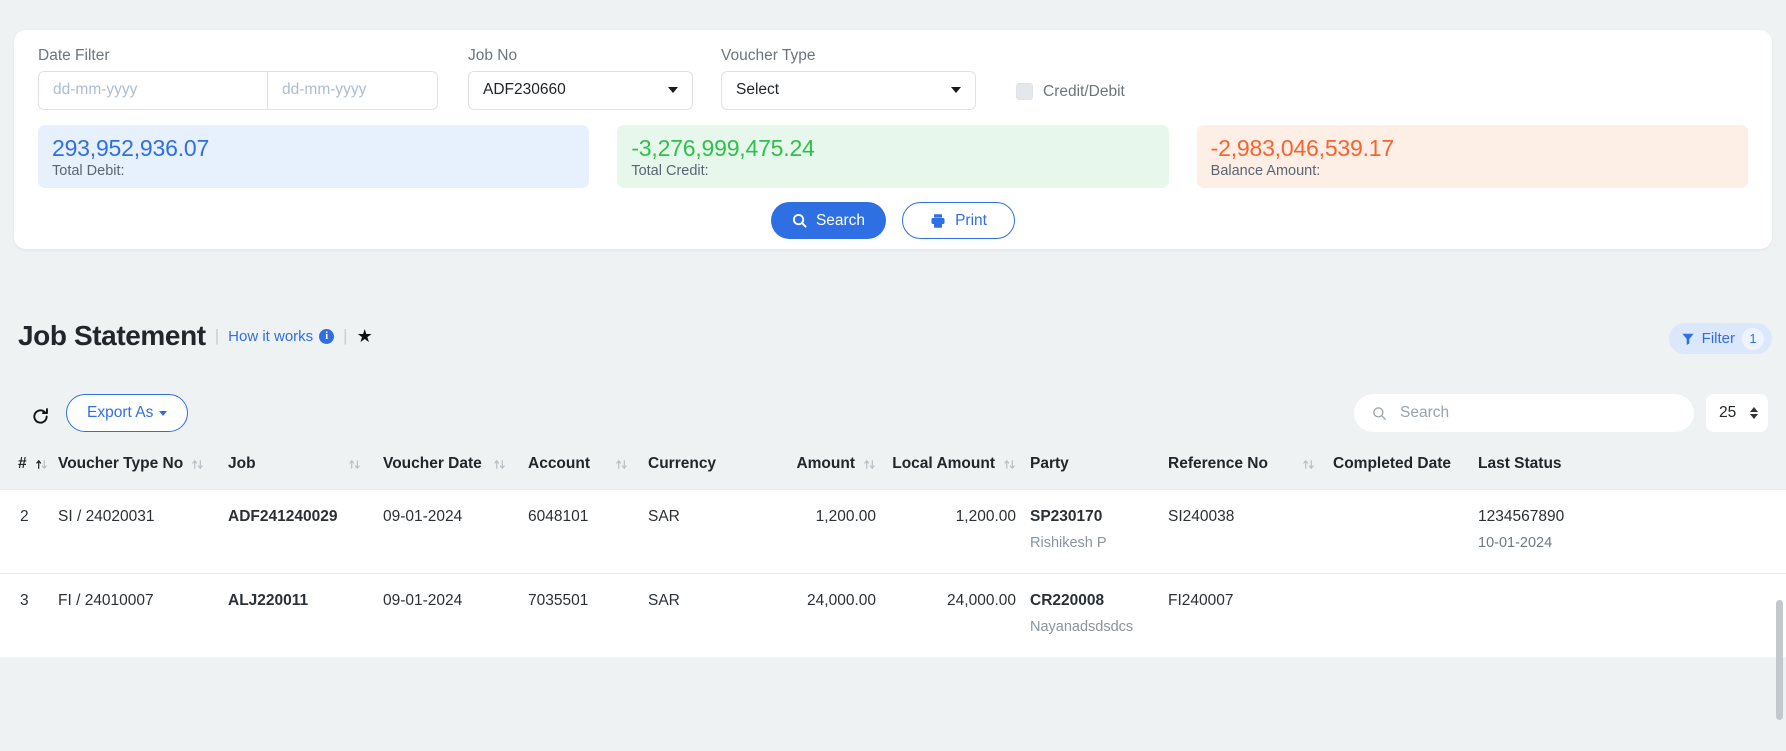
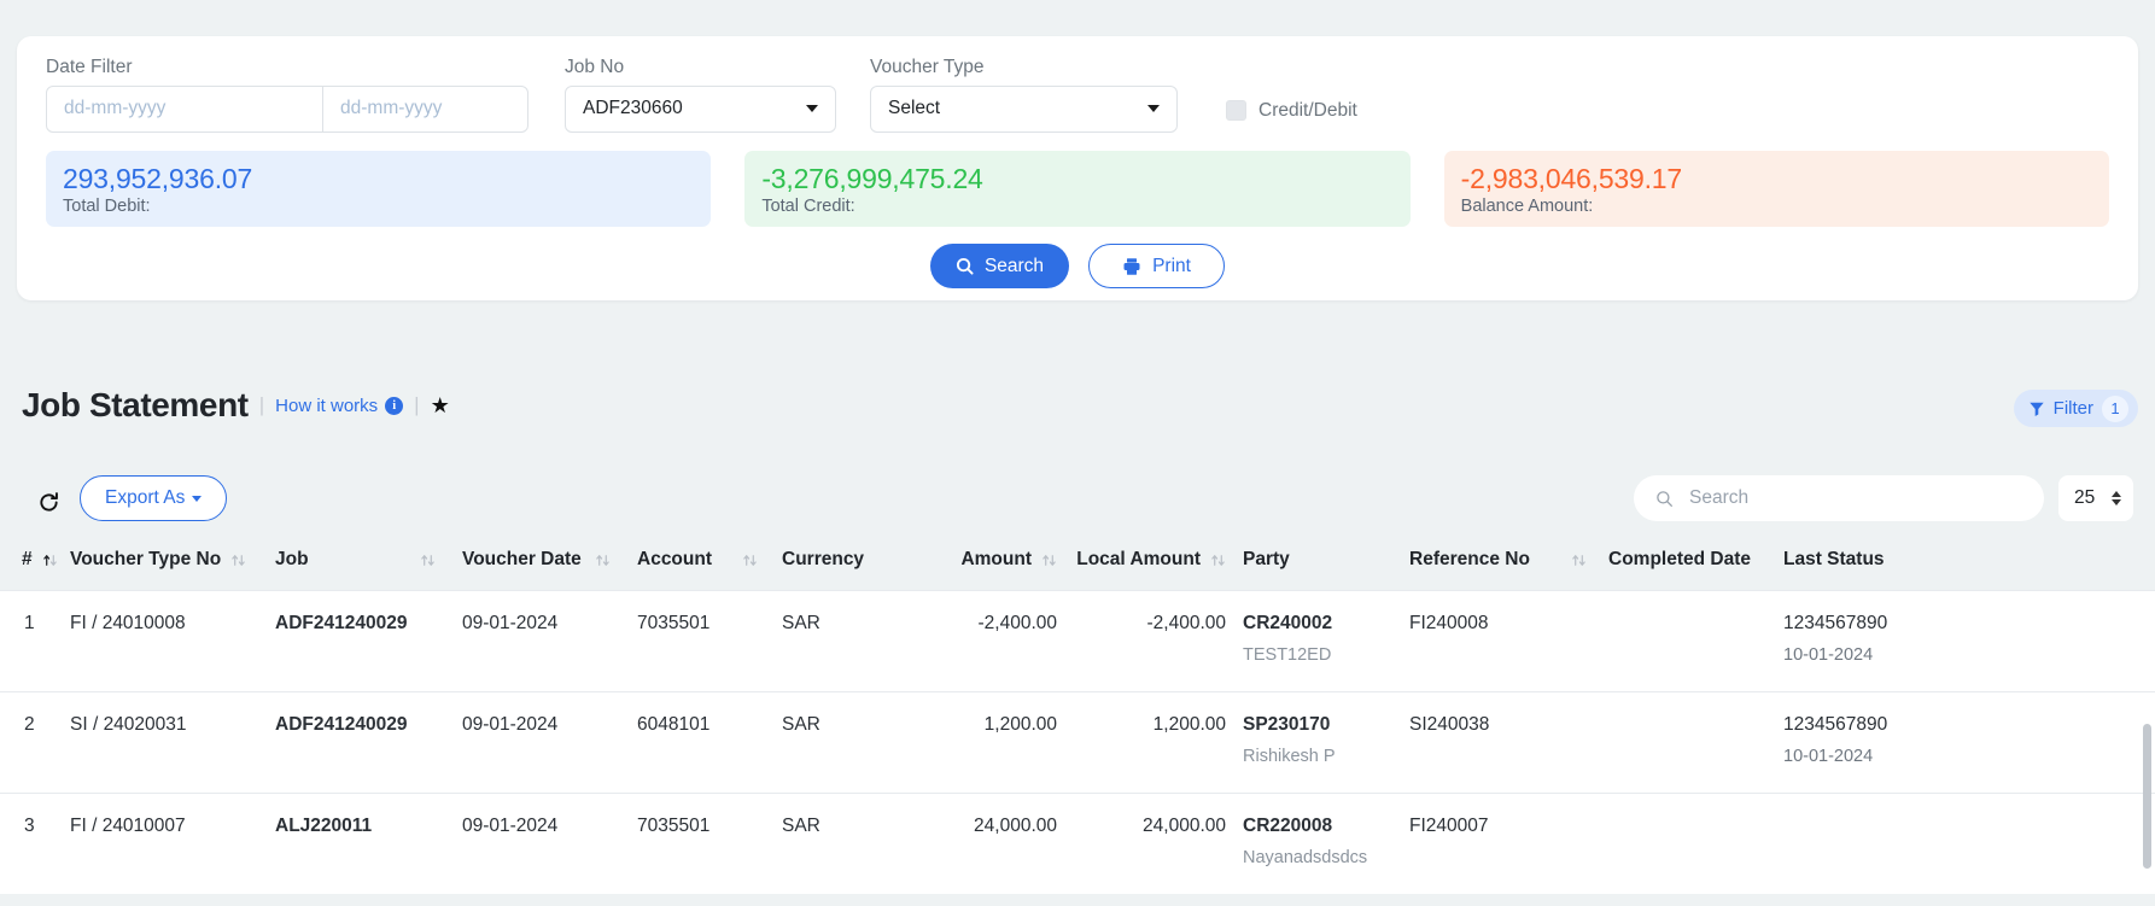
  Date Filter
  dd-mm-yyyy
  dd-mm-yyyy
  Job No
  ADF230660
  Voucher Type
  Select
  Credit/Debit
  293,952,936.07
  Total Debit:
  -3,276,999,475.24
  Total Credit:
  -2,983,046,539.17
  Balance Amount:
  Search
  Print
  Job Statement
  |
  How it works
  i
  |
  ★
  Filter
  1
  Export As
  Search
  25
  #	Voucher Type No	Job	Voucher Date	Account	Currency	Amount	Local Amount	Party	Reference No	Completed Date	Last Status
+ 1	FI / 24010008	ADF241240029	09-01-2024	7035501	SAR	-2,400.00	-2,400.00	CR240002 TEST12ED	FI240008		1234567890 10-01-2024
  2	SI / 24020031	ADF241240029	09-01-2024	6048101	SAR	1,200.00	1,200.00	SP230170 Rishikesh P	SI240038		1234567890 10-01-2024
  3	FI / 24010007	ALJ220011	09-01-2024	7035501	SAR	24,000.00	24,000.00	CR220008 Nayanadsdsdcs	FI240007
